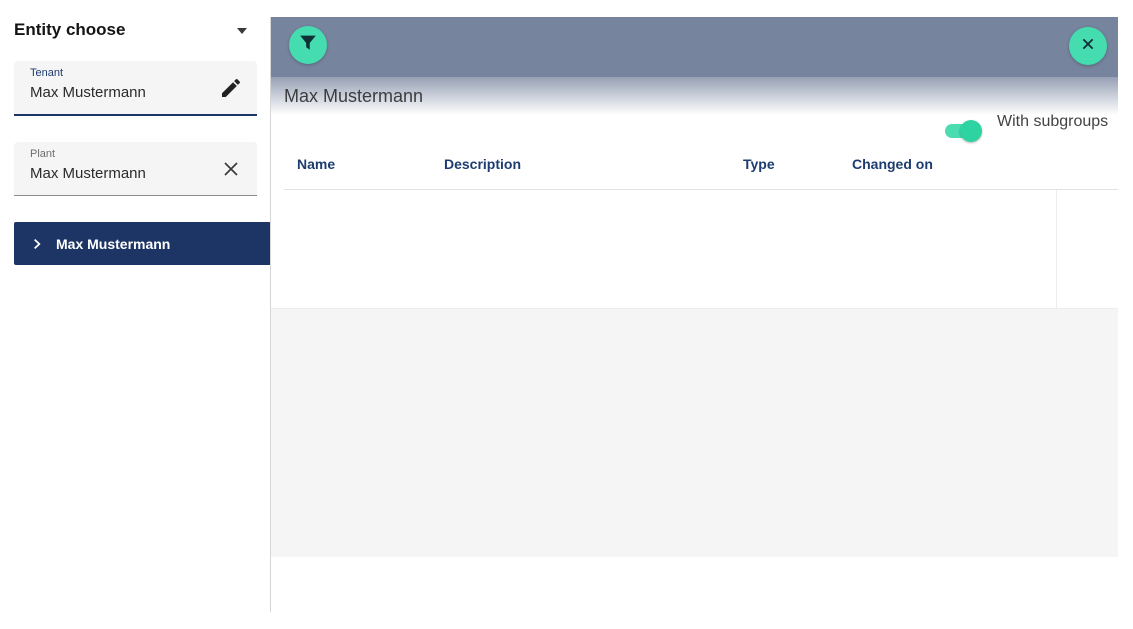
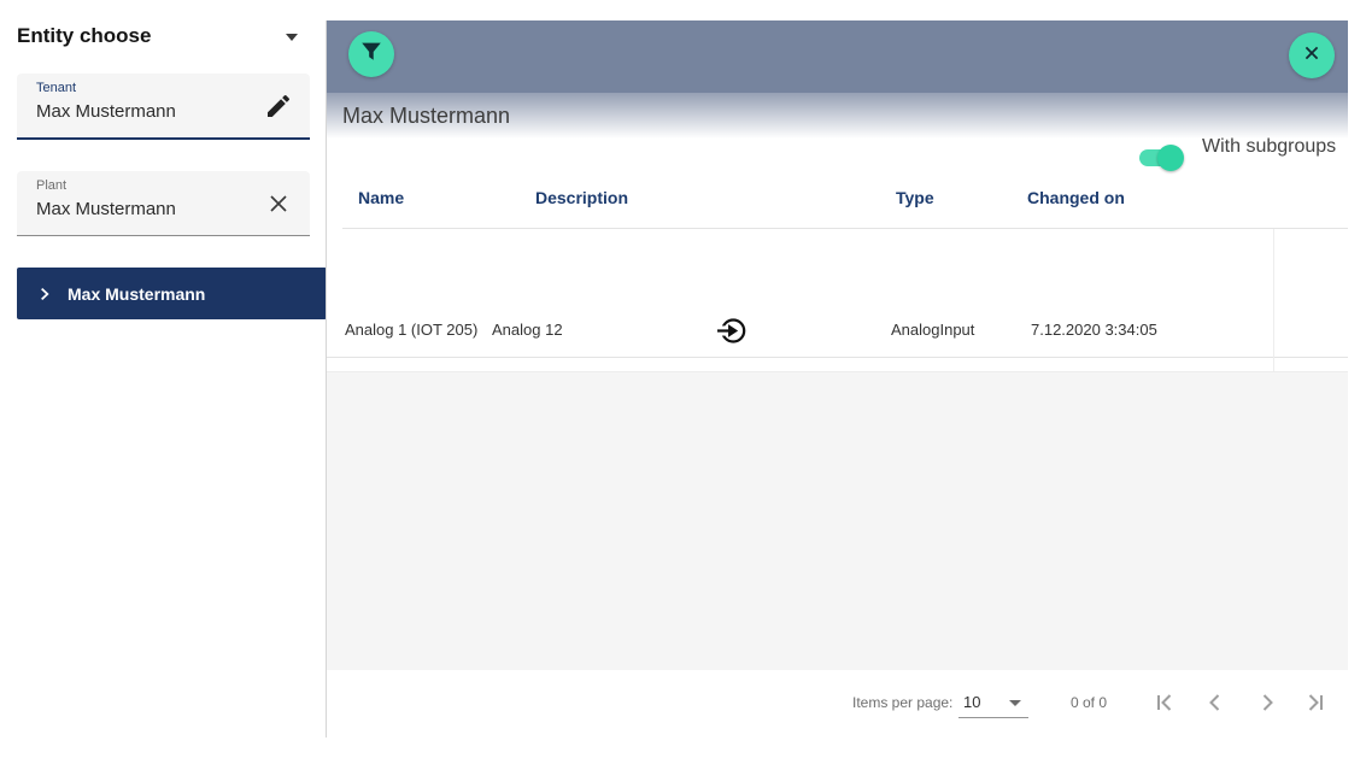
  Entity choose
  Tenant
  Max Mustermann
  Plant
  Max Mustermann
  Max Mustermann
  Max Mustermann
  With subgroups
  Name
  Description
  Type
  Changed on
+ Analog 1 (IOT 205)
+ Analog 12
+ AnalogInput
+ 7.12.2020 3:34:05
+ Items per page:
+ 10
+ 0 of 0
